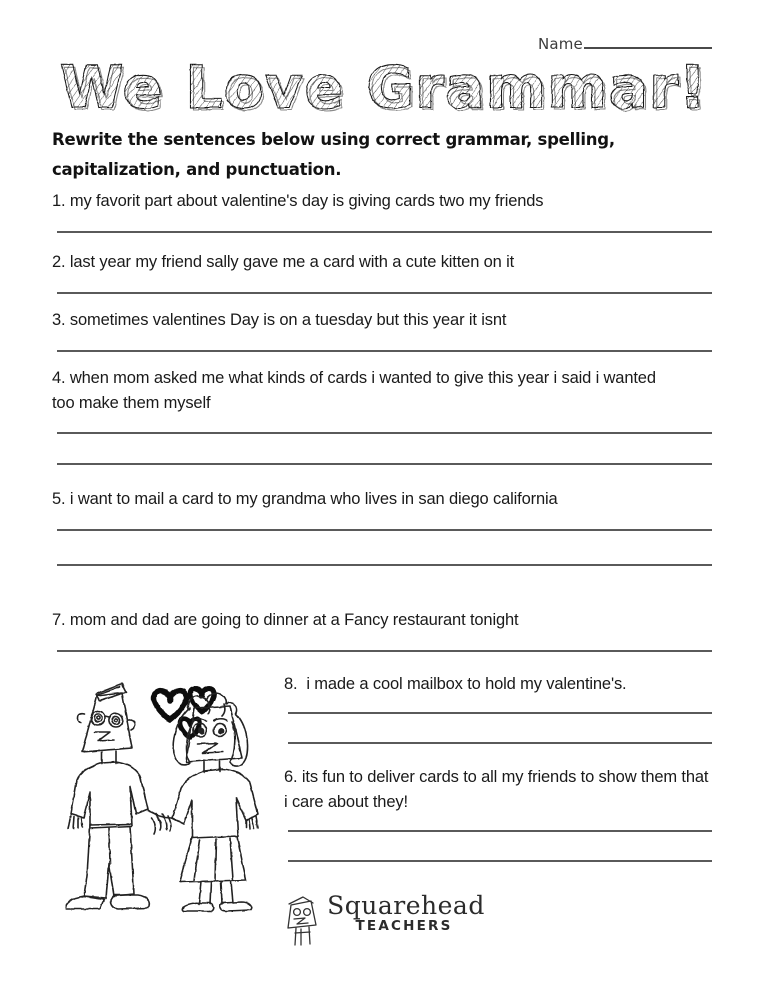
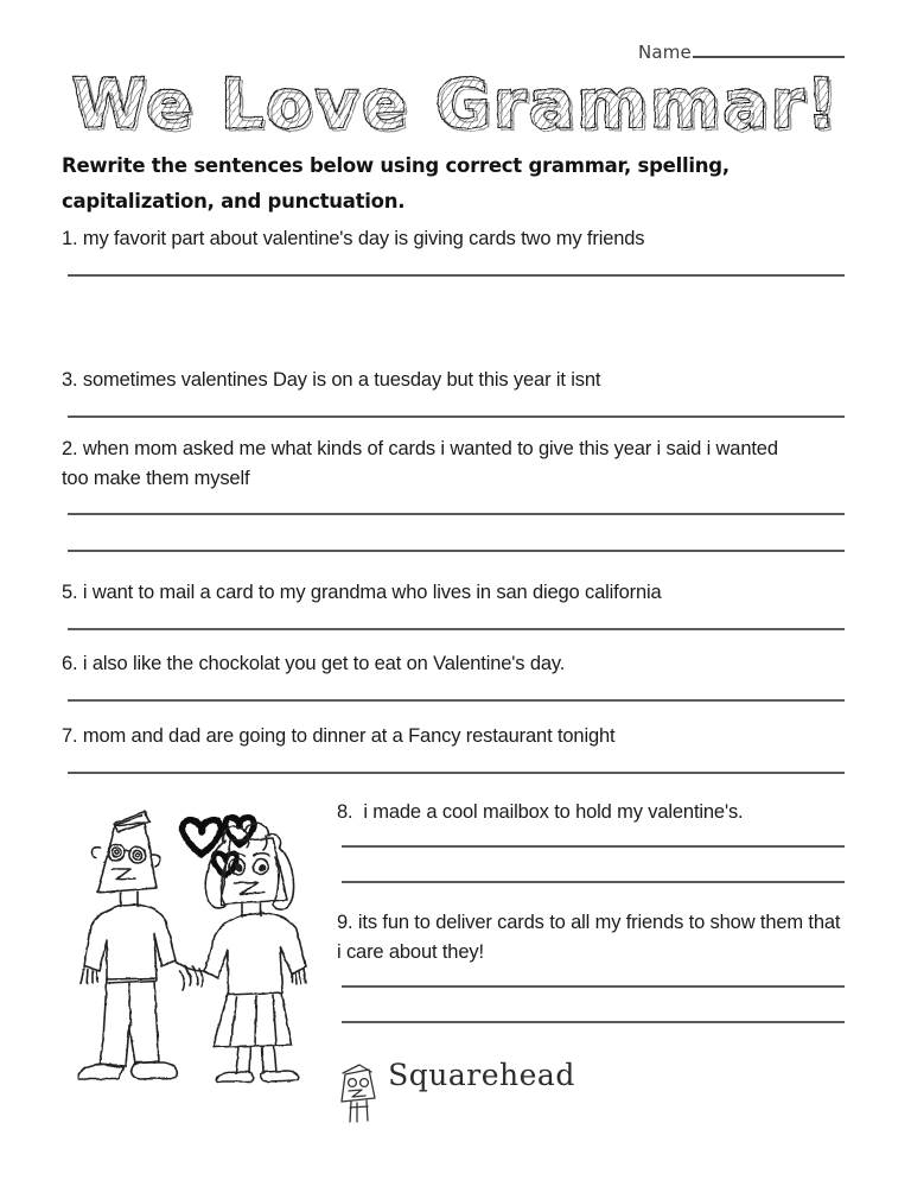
  Name
  We Love Grammar!
  Rewrite the sentences below using correct grammar, spelling, capitalization, and punctuation.
  1. my favorit part about valentine's day is giving cards two my friends
- 2. last year my friend sally gave me a card with a cute kitten on it
  3. sometimes valentines Day is on a tuesday but this year it isnt
- 4. when mom asked me what kinds of cards i wanted to give this year i said i wanted too make them myself
+ 2. when mom asked me what kinds of cards i wanted to give this year i said i wanted too make them myself
  5. i want to mail a card to my grandma who lives in san diego california
+ 6. i also like the chockolat you get to eat on Valentine's day.
  7. mom and dad are going to dinner at a Fancy restaurant tonight
  8. i made a cool mailbox to hold my valentine's.
- 6. its fun to deliver cards to all my friends to show them that i care about they!
+ 9. its fun to deliver cards to all my friends to show them that i care about they!
  Squarehead
- TEACHERS
